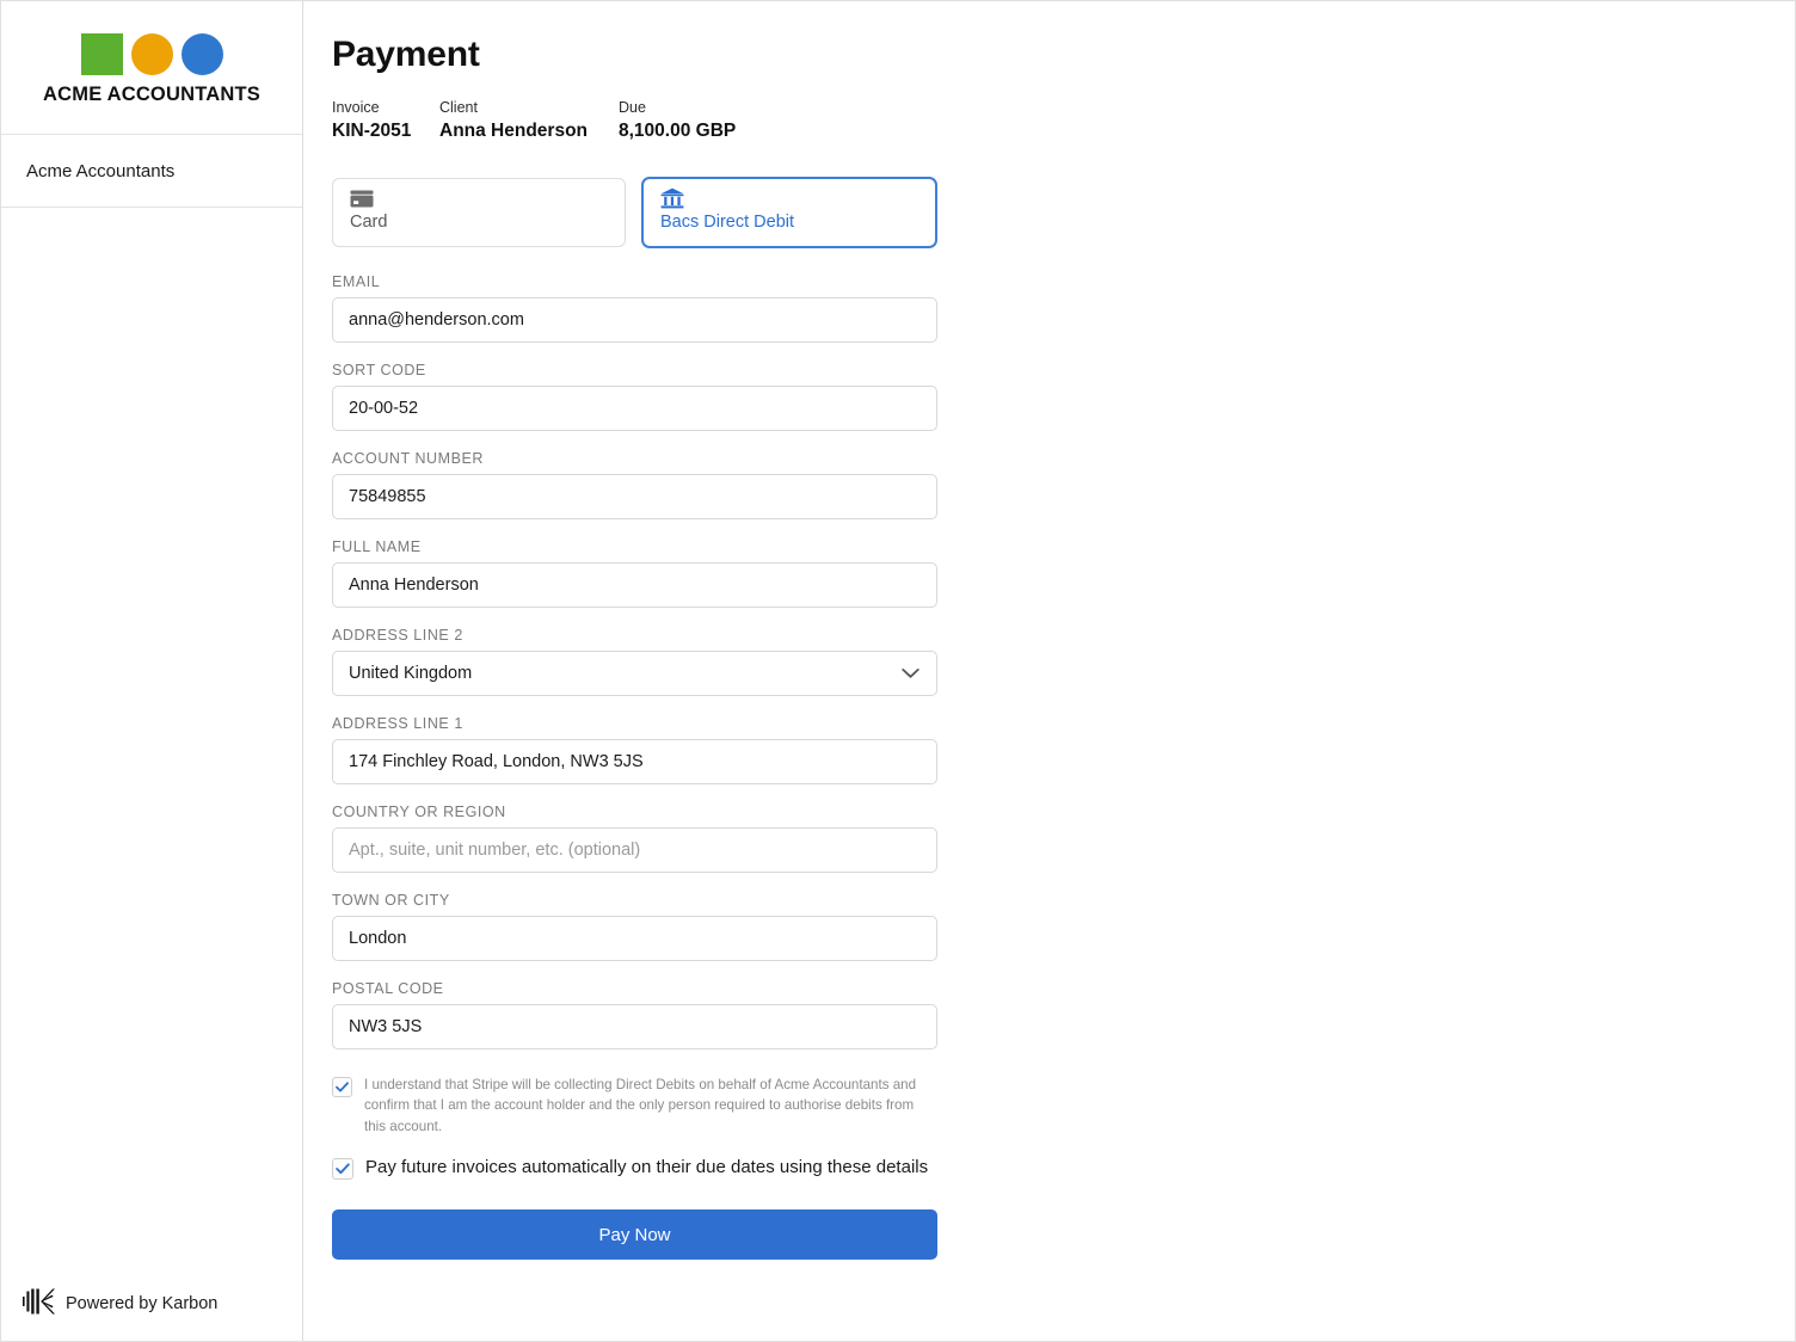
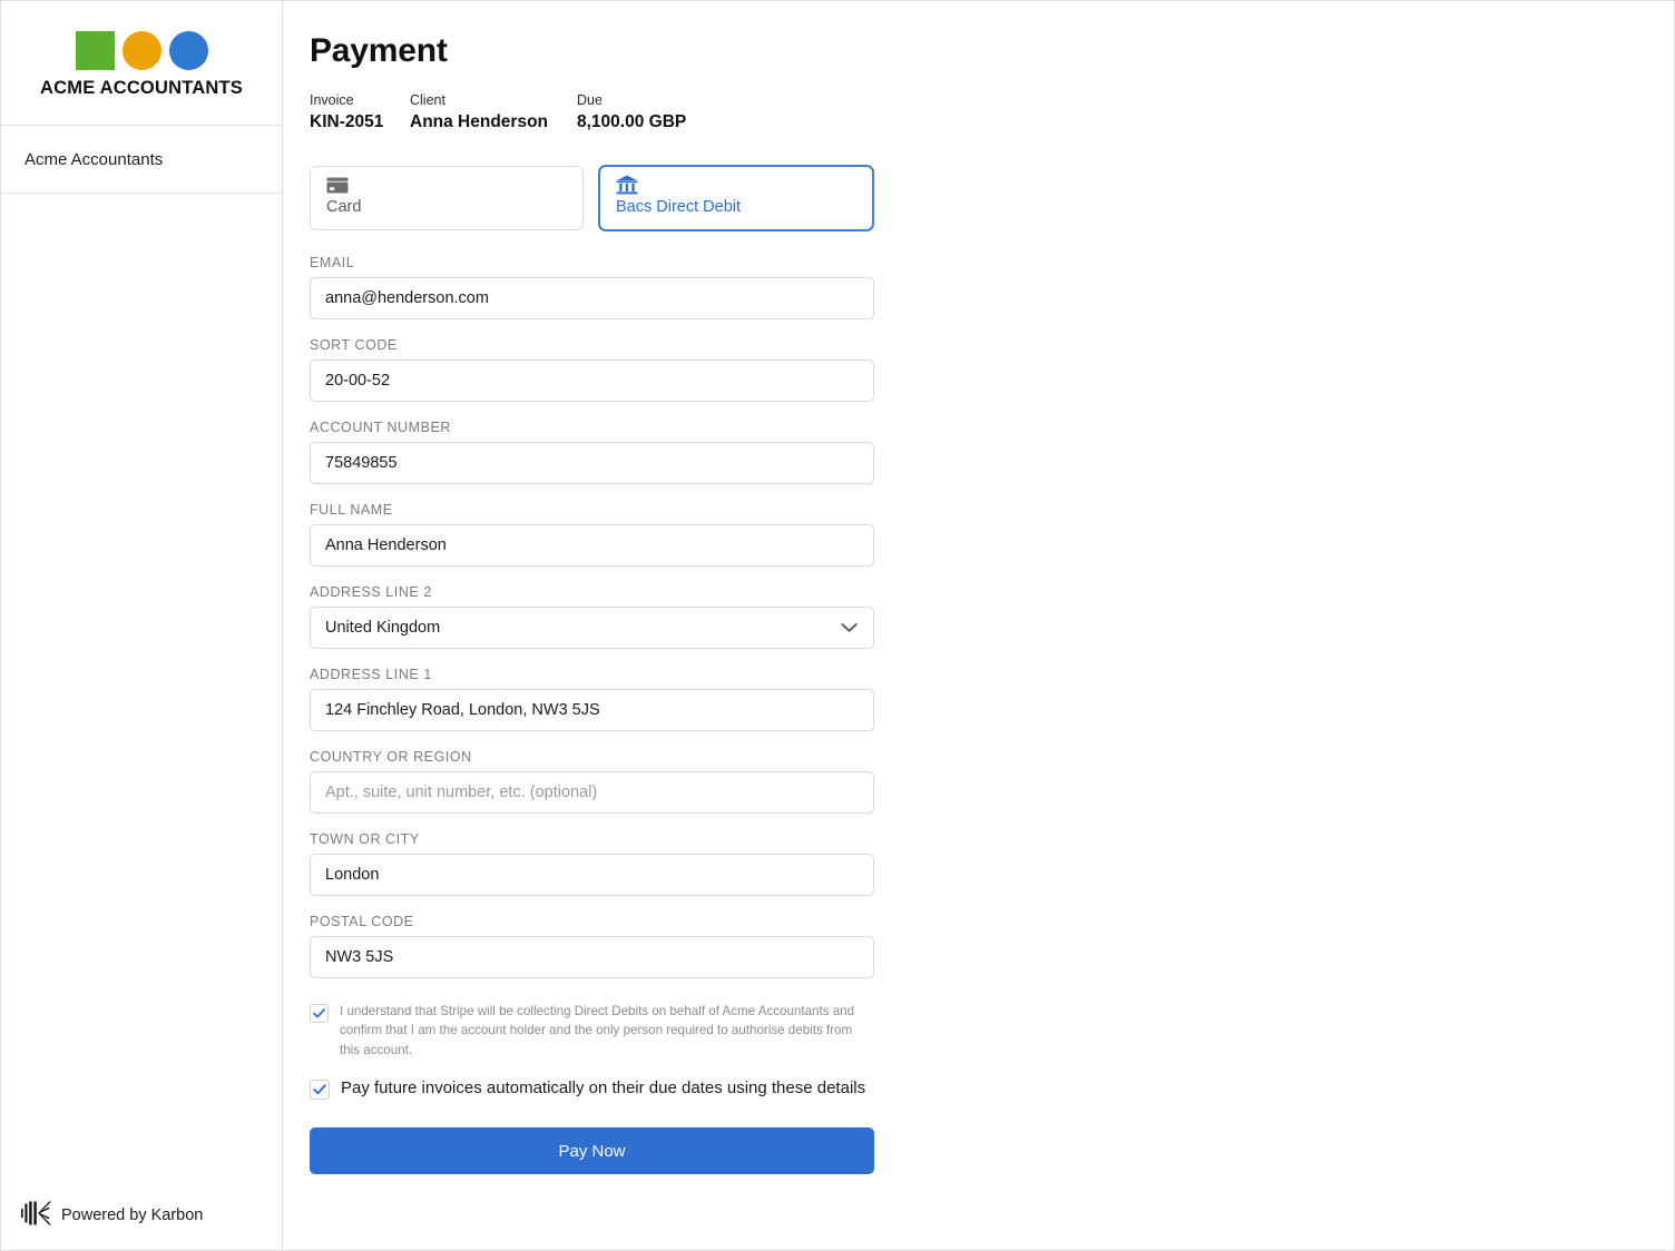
  ACME ACCOUNTANTS
  Acme Accountants
  Powered by Karbon
  Payment
  Invoice
  KIN-2051
  Client
  Anna Henderson
  Due
  8,100.00 GBP
  Card
  Bacs Direct Debit
  EMAIL
  anna@henderson.com
  SORT CODE
  20-00-52
  ACCOUNT NUMBER
  75849855
  FULL NAME
  Anna Henderson
  ADDRESS LINE 2
  United Kingdom
  ADDRESS LINE 1
- 174 Finchley Road, London, NW3 5JS
+ 124 Finchley Road, London, NW3 5JS
  COUNTRY OR REGION
  Apt., suite, unit number, etc. (optional)
  TOWN OR CITY
  London
  POSTAL CODE
  NW3 5JS
  I understand that Stripe will be collecting Direct Debits on behalf of Acme Accountants and confirm that I am the account holder and the only person required to authorise debits from this account.
  Pay future invoices automatically on their due dates using these details
  Pay Now
